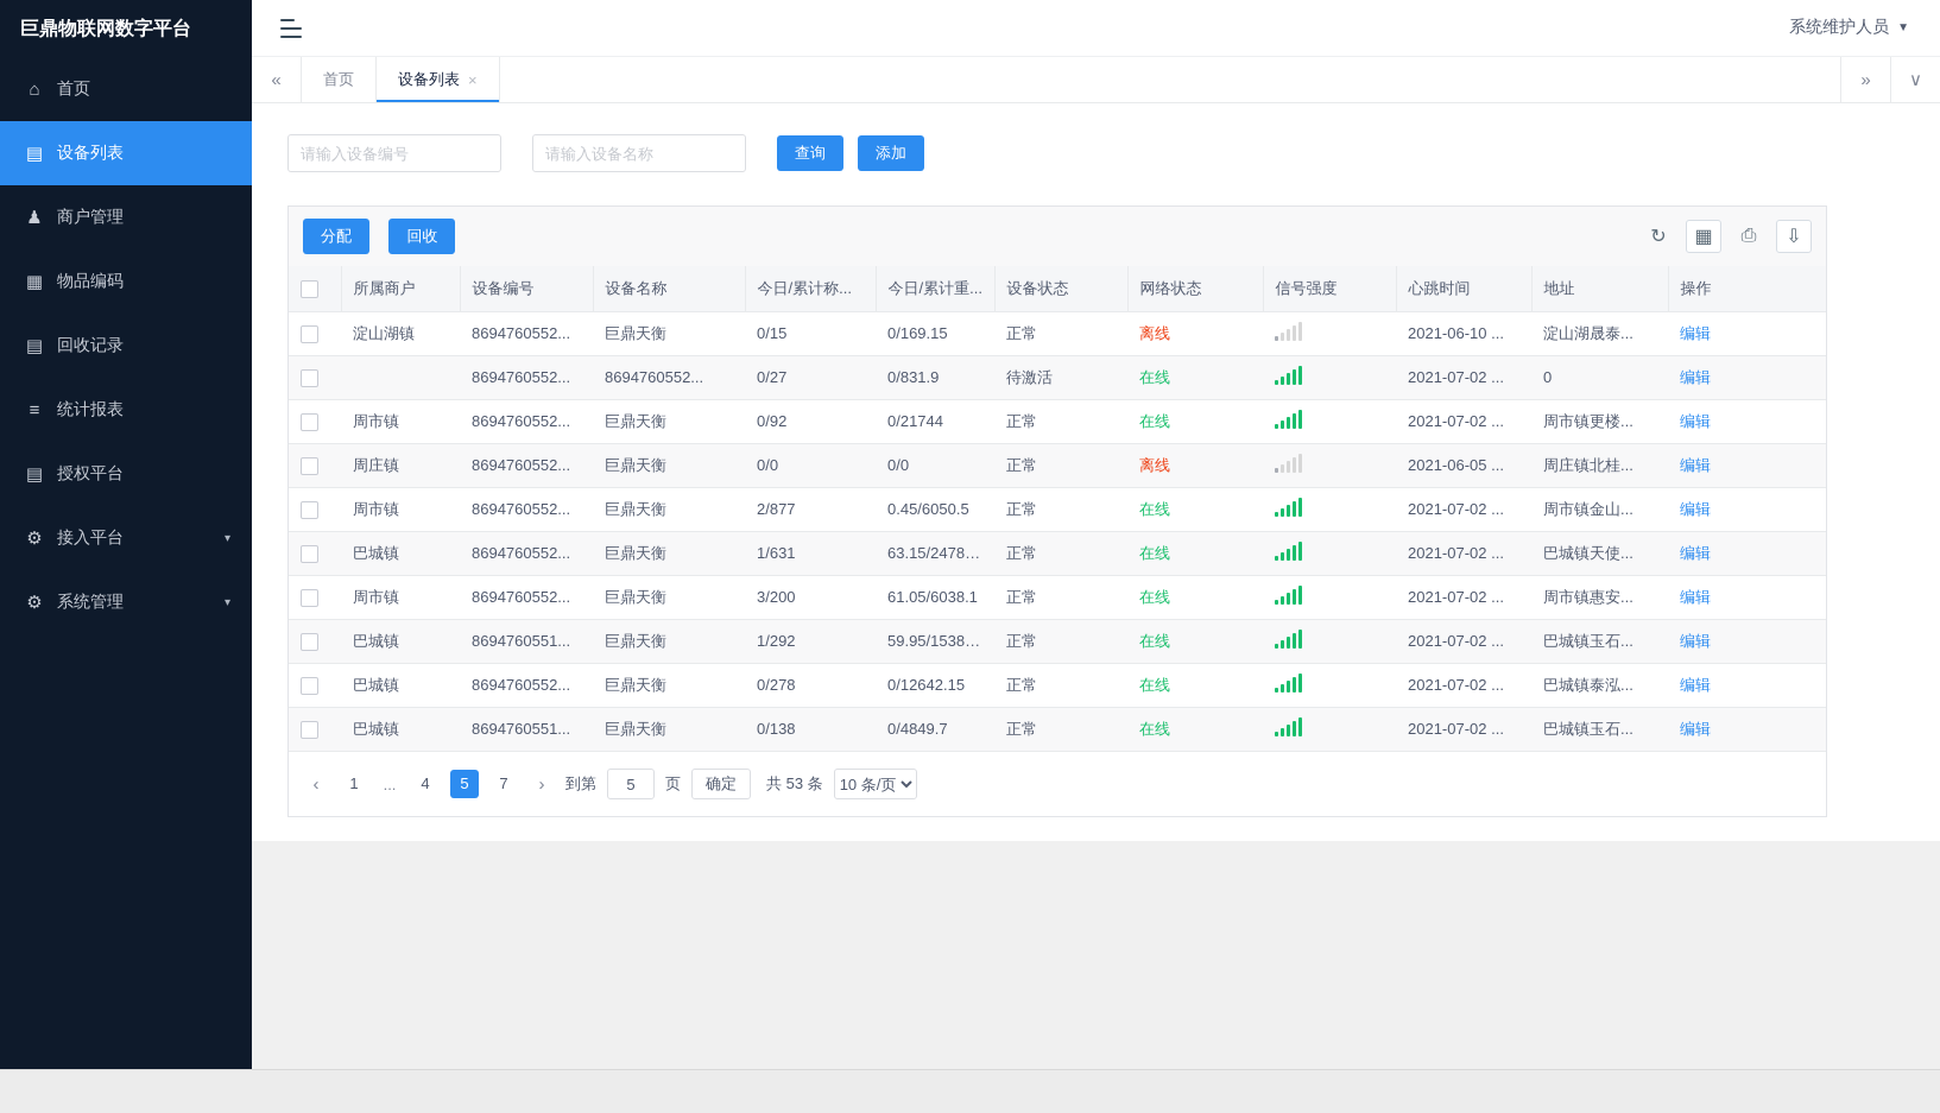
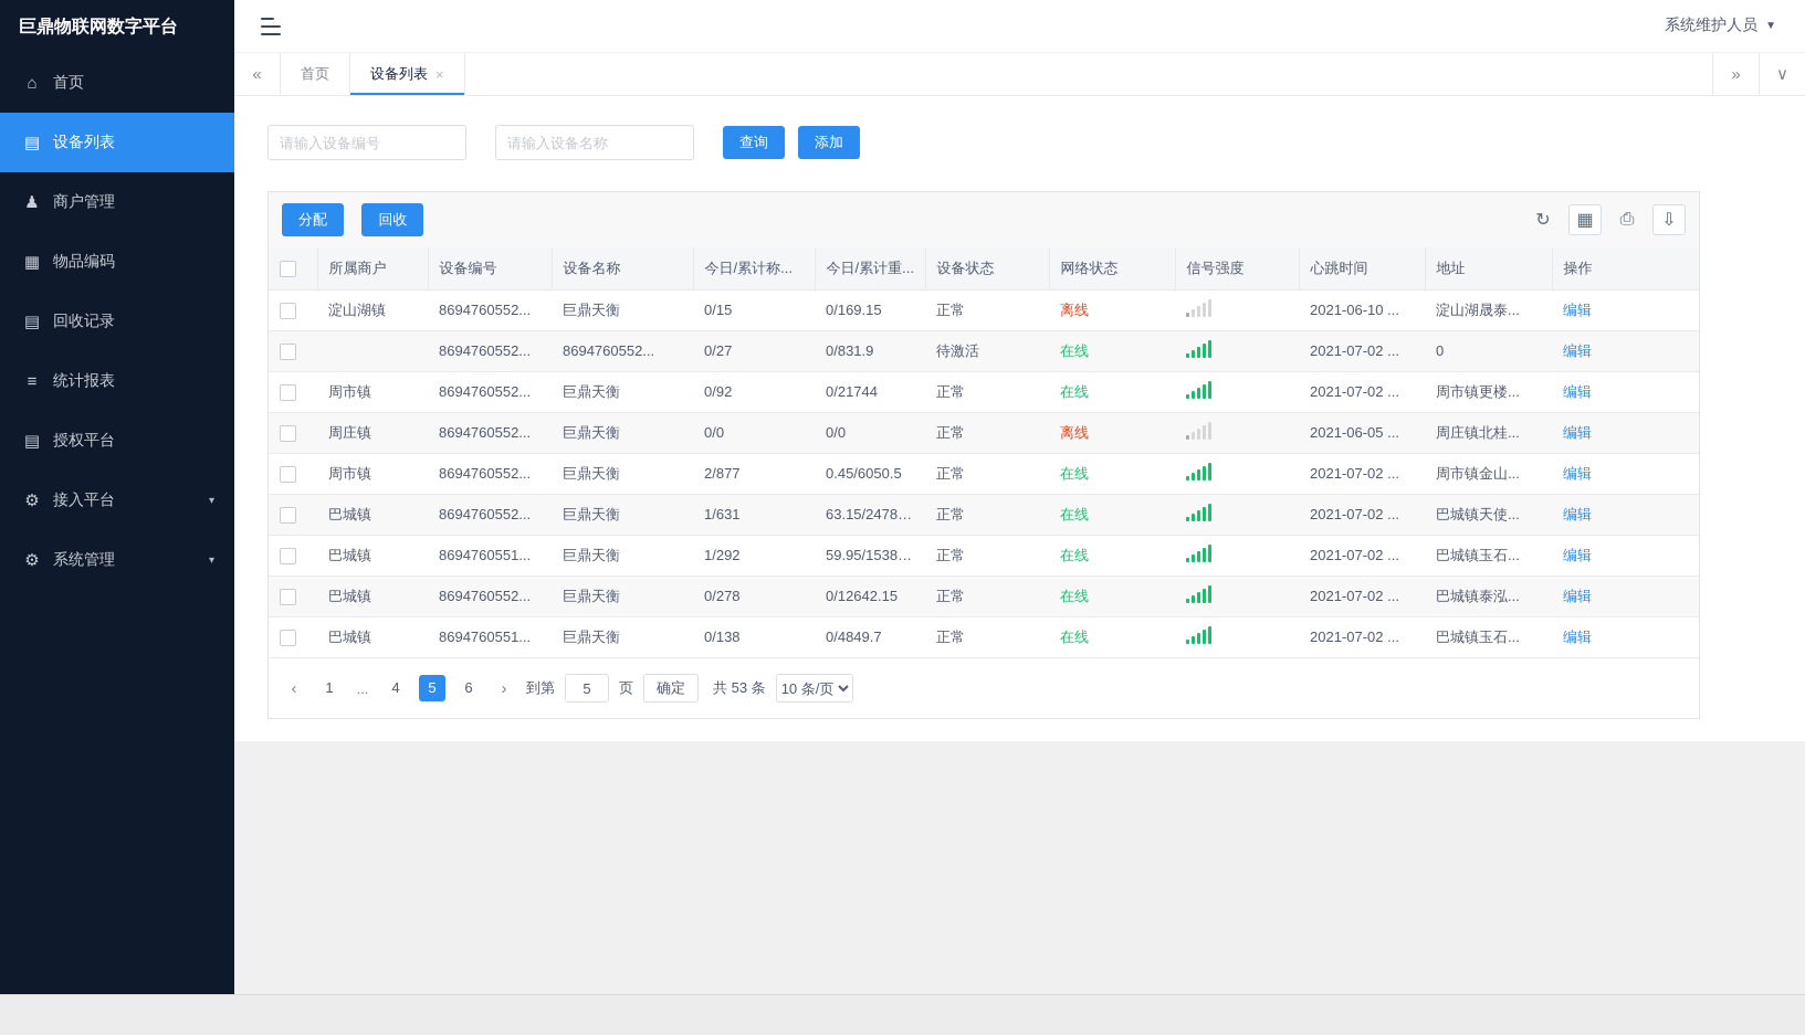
  巨鼎物联网数字平台
  首页
  设备列表
  商户管理
  物品编码
  回收记录
  统计报表
  授权平台
  接入平台
  ▾
  系统管理
  ▾
  系统维护人员
  ▼
  «
  首页
  设备列表
  ×
  »
  ∨
  请输入设备编号
  请输入设备名称
  查询
  添加
  分配 回收
  ↻
  ▦
  ⎙
  ⇩
  	所属商户	设备编号	设备名称	今日/累计称...	今日/累计重...	设备状态	网络状态	信号强度	心跳时间	地址	操作
  	淀山湖镇	8694760552...	巨鼎天衡	0/15	0/169.15	正常	离线		2021-06-10 ...	淀山湖晟泰...	编辑
  		8694760552...	8694760552...	0/27	0/831.9	待激活	在线		2021-07-02 ...	0	编辑
  	周市镇	8694760552...	巨鼎天衡	0/92	0/21744	正常	在线		2021-07-02 ...	周市镇更楼...	编辑
  	周庄镇	8694760552...	巨鼎天衡	0/0	0/0	正常	离线		2021-06-05 ...	周庄镇北桂...	编辑
  	周市镇	8694760552...	巨鼎天衡	2/877	0.45/6050.5	正常	在线		2021-07-02 ...	周市镇金山...	编辑
  	巴城镇	8694760552...	巨鼎天衡	1/631	63.15/24785...	正常	在线		2021-07-02 ...	巴城镇天使...	编辑
- 	周市镇	8694760552...	巨鼎天衡	3/200	61.05/6038.1	正常	在线		2021-07-02 ...	周市镇惠安...	编辑
  	巴城镇	8694760551...	巨鼎天衡	1/292	59.95/15382...	正常	在线		2021-07-02 ...	巴城镇玉石...	编辑
  	巴城镇	8694760552...	巨鼎天衡	0/278	0/12642.15	正常	在线		2021-07-02 ...	巴城镇泰泓...	编辑
  	巴城镇	8694760551...	巨鼎天衡	0/138	0/4849.7	正常	在线		2021-07-02 ...	巴城镇玉石...	编辑
  ‹
  1
  ...
  4
  5
- 7
+ 6
  ›
  到第
  5
  页
  确定
  共 53 条
  10 条/页
